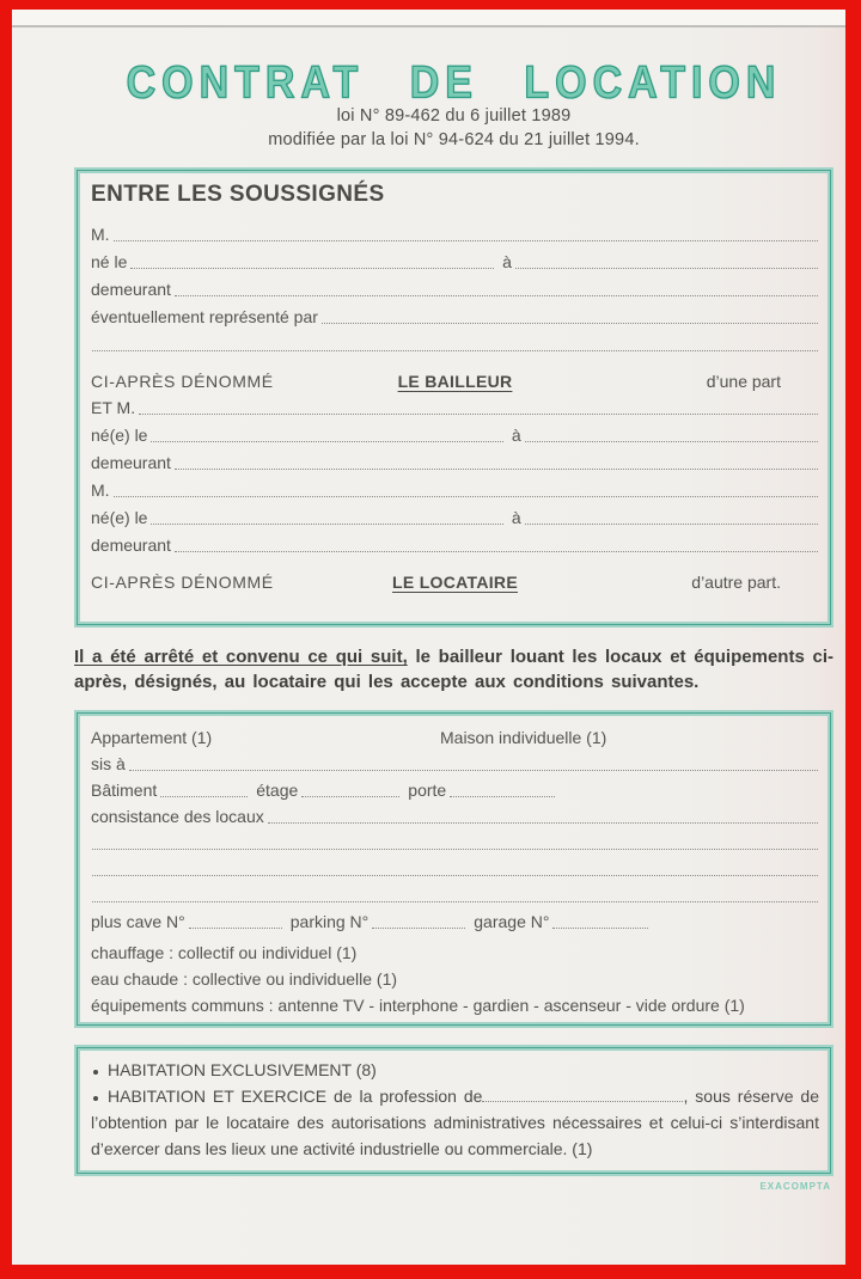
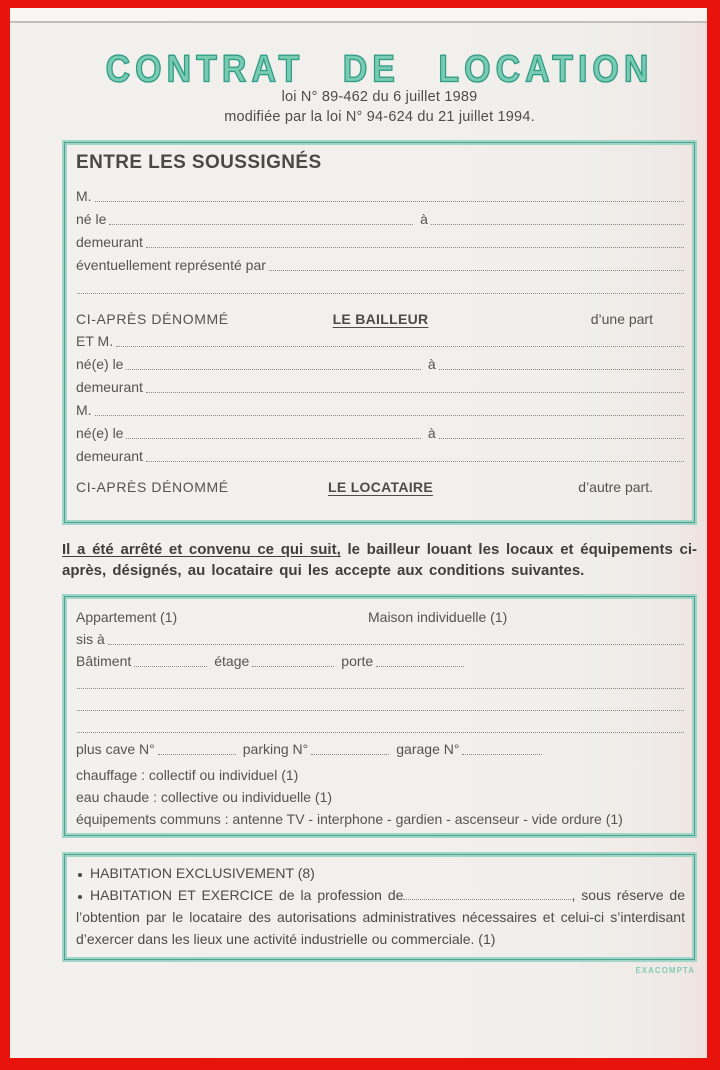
  CONTRAT DE LOCATION
  loi N° 89-462 du 6 juillet 1989
  modifiée par la loi N° 94-624 du 21 juillet 1994.
  ENTRE LES SOUSSIGNÉS
  M.
  né le
  à
  demeurant
  éventuellement représenté par
  CI-APRÈS DÉNOMMÉ
  LE BAILLEUR
  d’une part
  ET M.
  né(e) le
  à
  demeurant
  M.
  né(e) le
  à
  demeurant
  CI-APRÈS DÉNOMMÉ
  LE LOCATAIRE
  d’autre part.
  Il a été arrêté et convenu ce qui suit, le bailleur louant les locaux et équipements ci-après, désignés, au locataire qui les accepte aux conditions suivantes.
  Appartement (1)
  Maison individuelle (1)
  sis à
  Bâtiment
  étage
  porte
- consistance des locaux
  plus cave N°
  parking N°
  garage N°
  chauffage : collectif ou individuel (1)
  eau chaude : collective ou individuelle (1)
  équipements communs : antenne TV - interphone - gardien - ascenseur - vide ordure (1)
  HABITATION EXCLUSIVEMENT (8)
  HABITATION ET EXERCICE de la profession de , sous réserve de l’obtention par le locataire des autorisations administratives nécessaires et celui-ci s’interdisant d’exercer dans les lieux une activité industrielle ou commerciale. (1)
  EXACOMPTA
